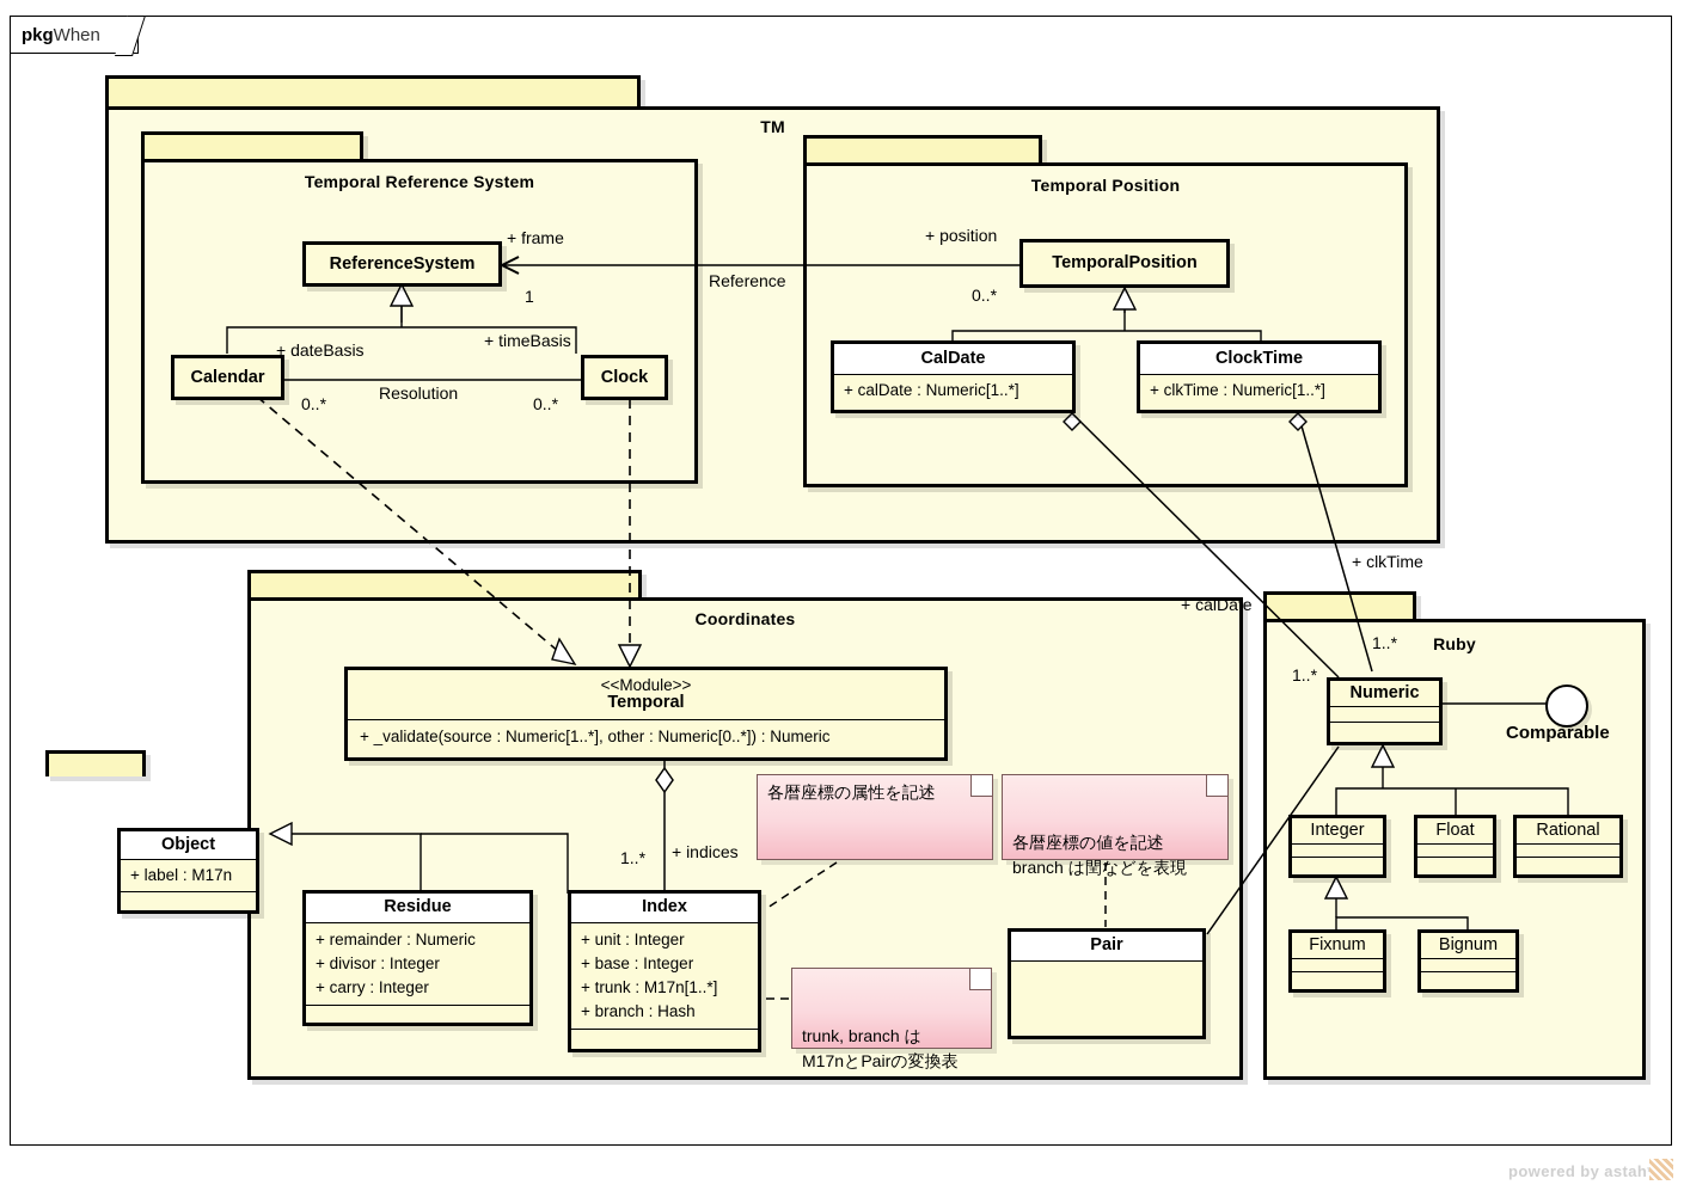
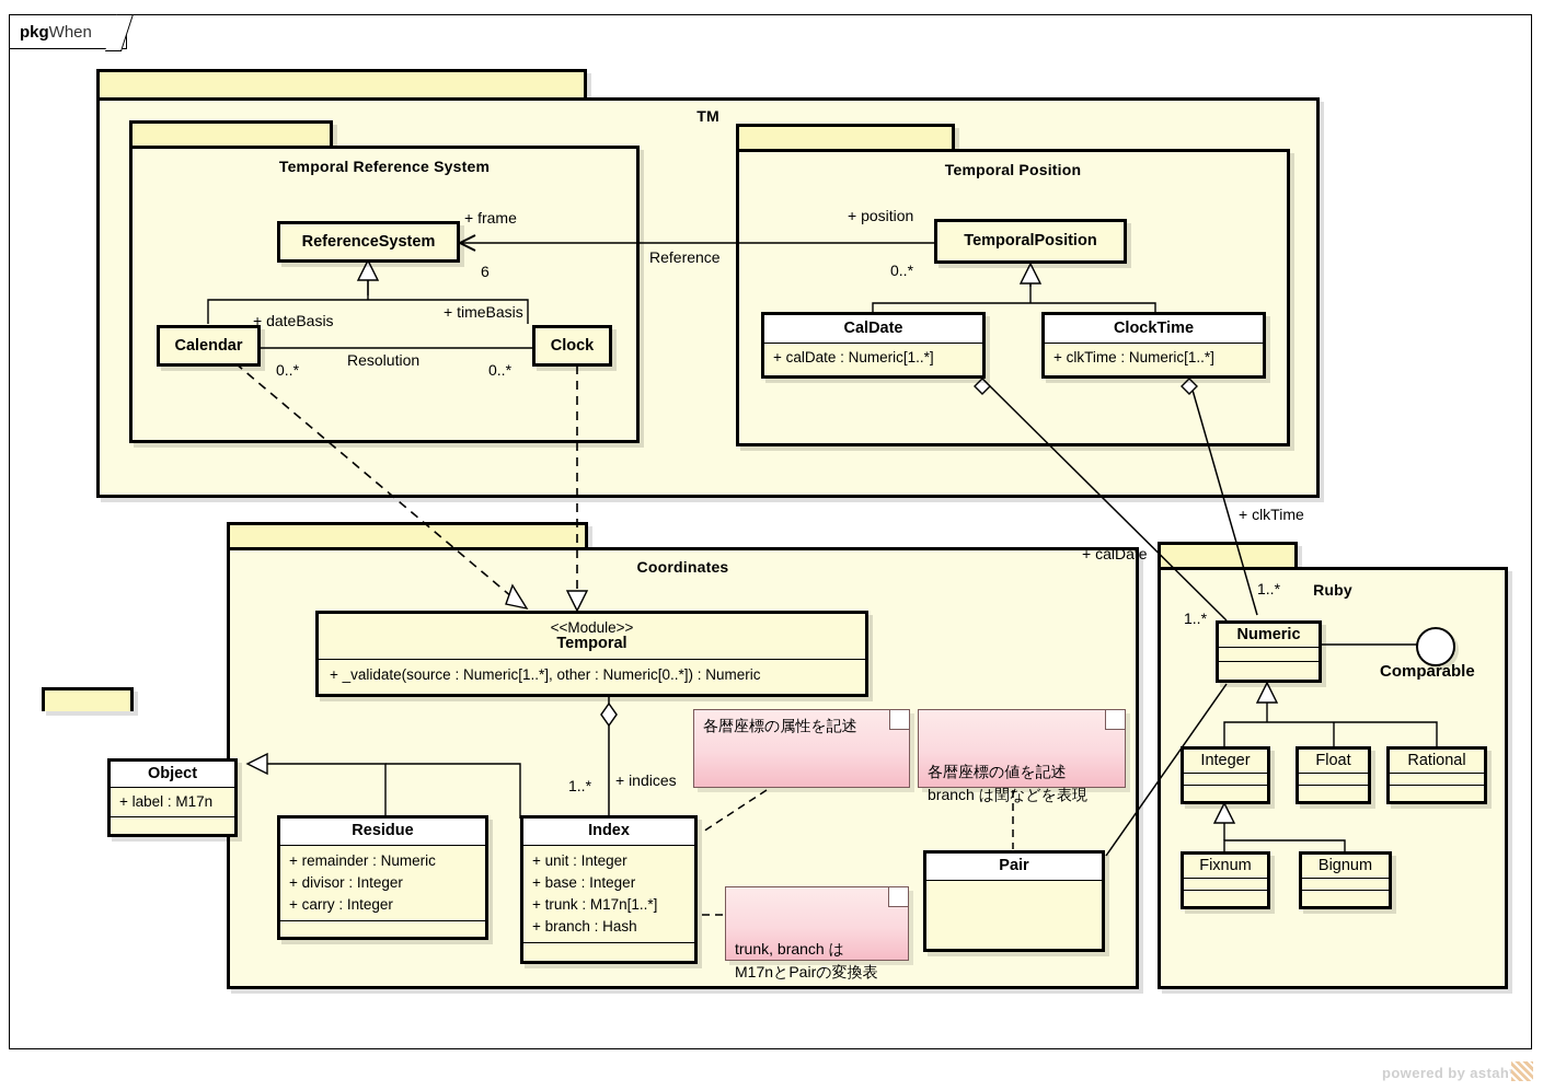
  pkg
  When
  TM
  Temporal Reference System
  Temporal Position
  Coordinates
  Ruby
  ReferenceSystem
  Calendar
  Clock
  TemporalPosition
  CalDate
  + calDate : Numeric[1..*]
  ClockTime
  + clkTime : Numeric[1..*]
  <<Module>>
  Temporal
  + _validate(source : Numeric[1..*], other : Numeric[0..*]) : Numeric
  Object
  + label : M17n
  Residue
  + remainder : Numeric
  + divisor : Integer
  + carry : Integer
  Index
  + unit : Integer
  + base : Integer
  + trunk : M17n[1..*]
  + branch : Hash
  Pair
  Numeric
  Integer
  Float
  Rational
  Fixnum
  Bignum
  Comparable
  各暦座標の属性を記述
  各暦座標の値を記述
  branch は閏などを表現
  trunk, branch は
  M17nとPairの変換表
  + frame
- 1
+ 6
  Reference
  + position
  0..*
  + dateBasis
  + timeBasis
  Resolution
  0..*
  0..*
  + indices
  1..*
  + calDate
  + clkTime
  1..*
  1..*
  powered by astah
